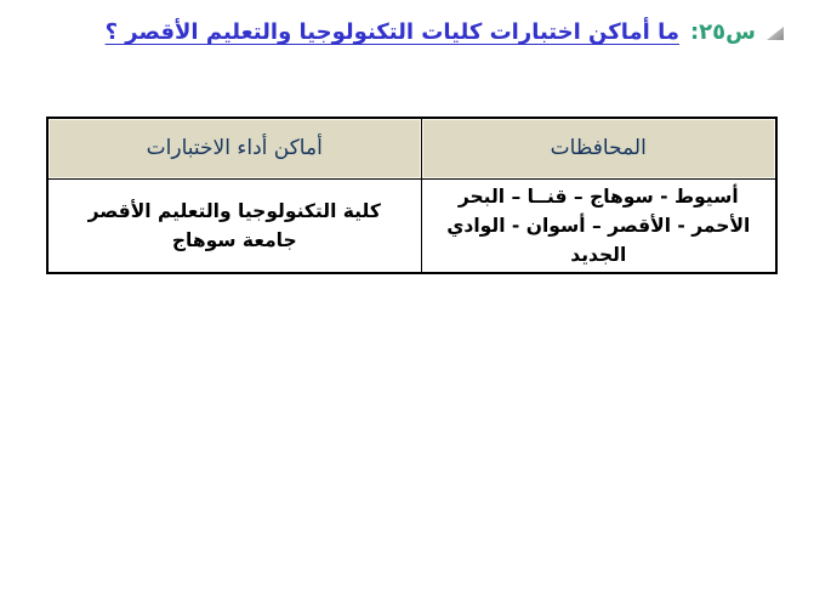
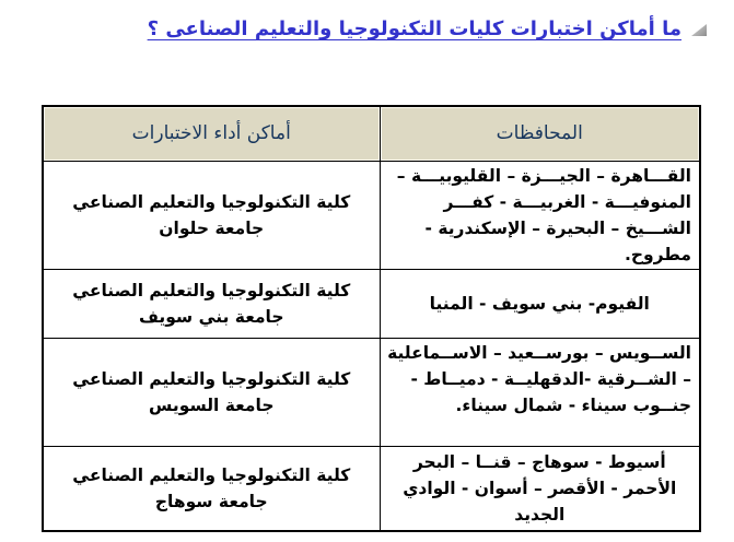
- س٢٥:
- ما أماكن اختبارات كليات التكنولوجيا والتعليم الأقصر ؟
+ ما أماكن اختبارات كليات التكنولوجيا والتعليم الصناعى ؟
  المحافظات	أماكن أداء الاختبارات
+ القـــاهرة – الجيـــزة – القليوبيـــة – المنوفيـــة - الغربيـــة - كفـــر الشـــيخ – البحيرة – الإسكندرية - مطروح.	كلية التكنولوجيا والتعليم الصناعي جامعة حلوان
+ الفيوم- بني سويف - المنيا	كلية التكنولوجيا والتعليم الصناعي جامعة بني سويف
+ الســويس – بورســعيد – الاســماعلية – الشــرقية -الدقهليــة - دميــاط - جنــوب سيناء - شمال سيناء.	كلية التكنولوجيا والتعليم الصناعي جامعة السويس
- أسيوط - سوهاج – قنــا – البحر الأحمر - الأقصر – أسوان - الوادي الجديد	كلية التكنولوجيا والتعليم الأقصر جامعة سوهاج
+ أسيوط - سوهاج – قنــا – البحر الأحمر - الأقصر – أسوان - الوادي الجديد	كلية التكنولوجيا والتعليم الصناعي جامعة سوهاج
